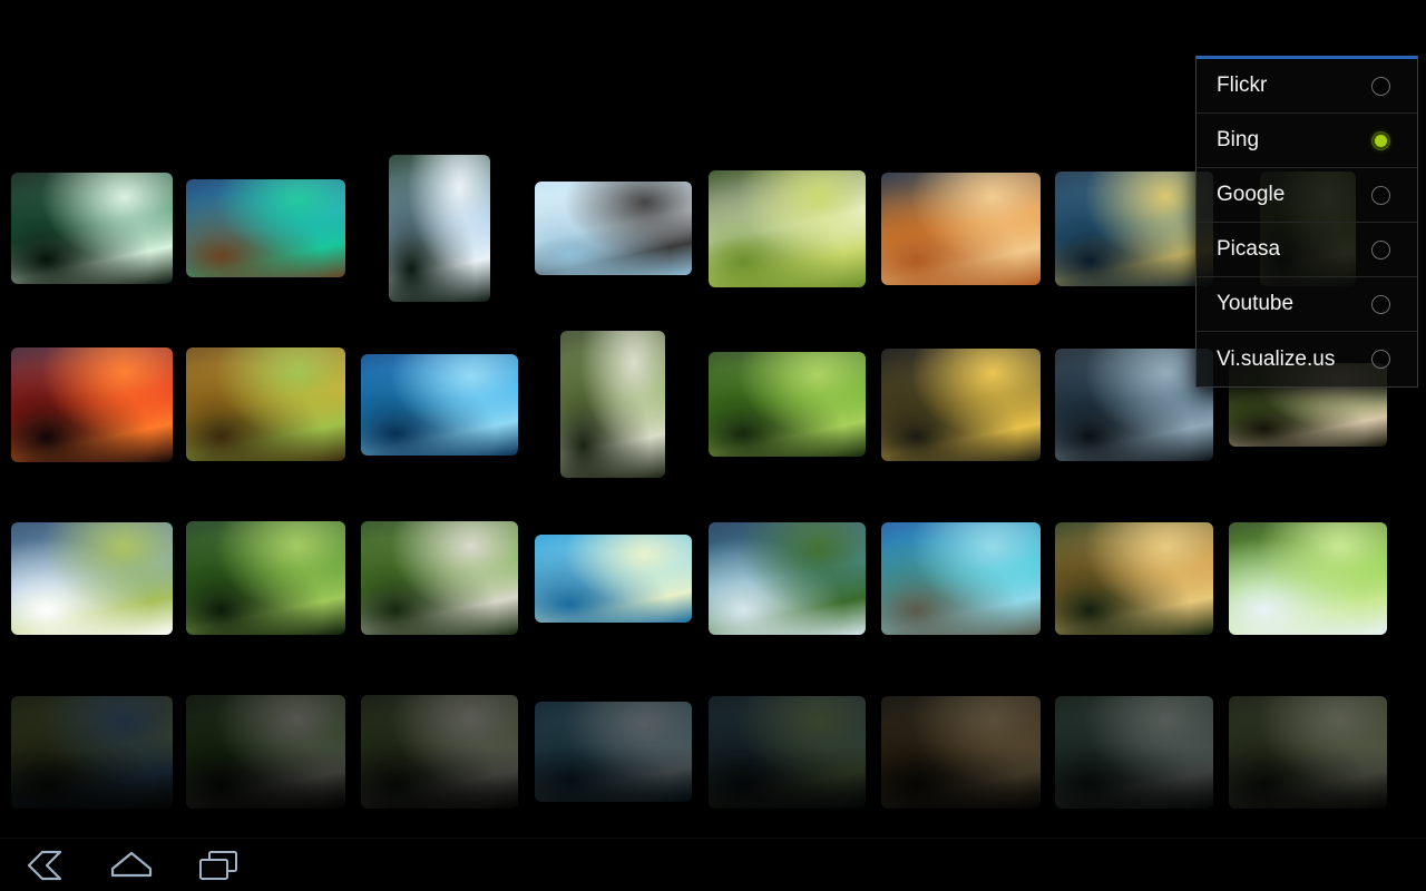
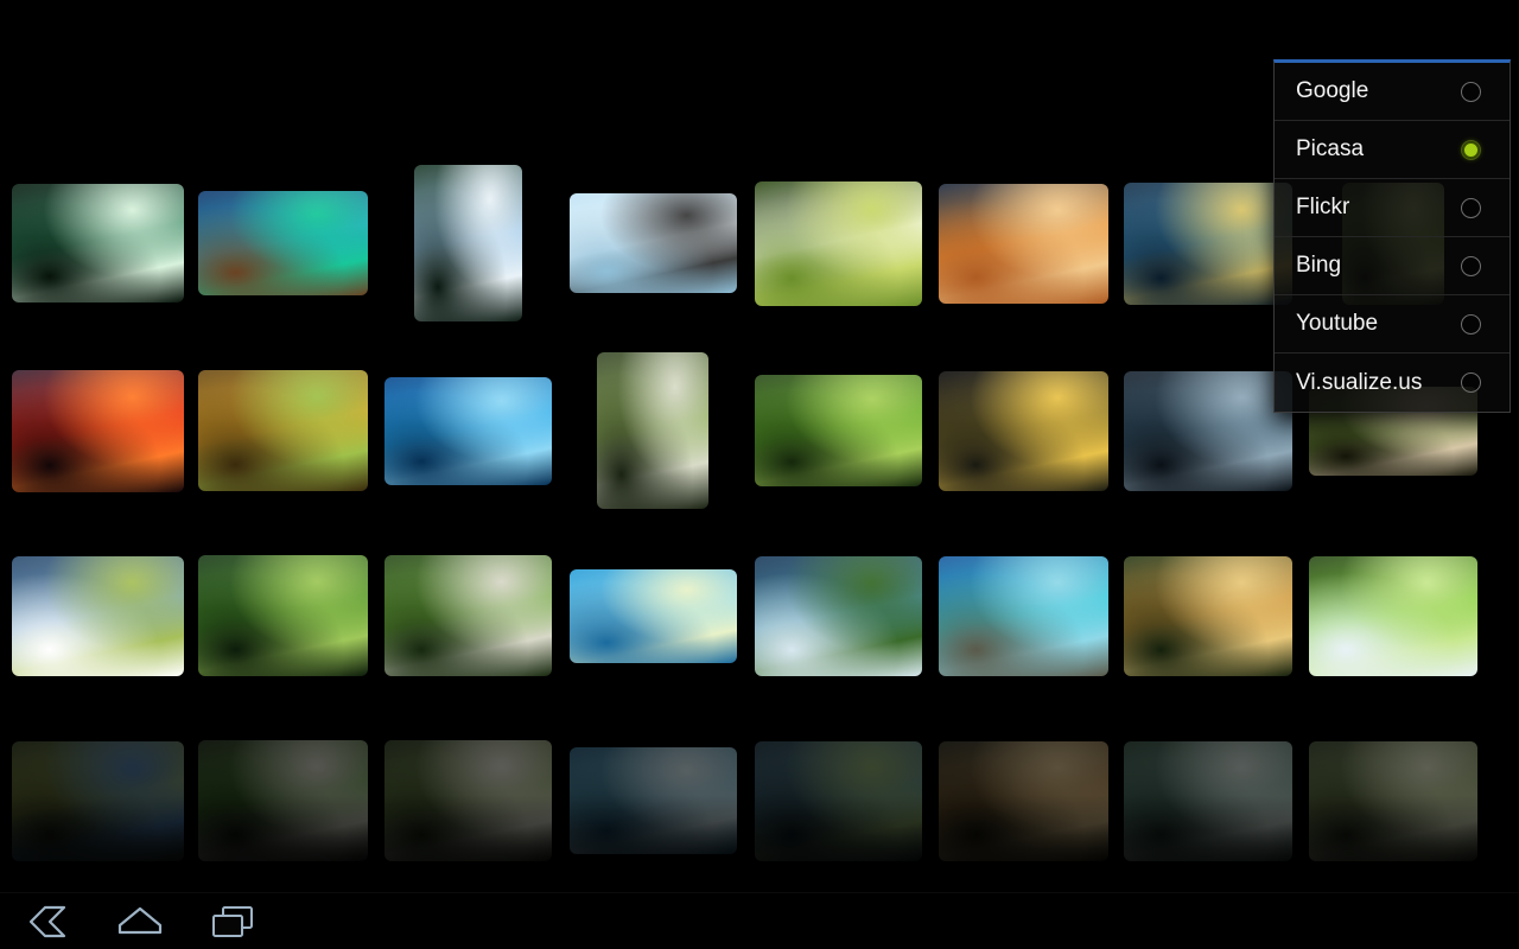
- Flickr
+ Google
- Bing
+ Picasa
- Google
+ Flickr
- Picasa
+ Bing
  Youtube
  Vi.sualize.us
